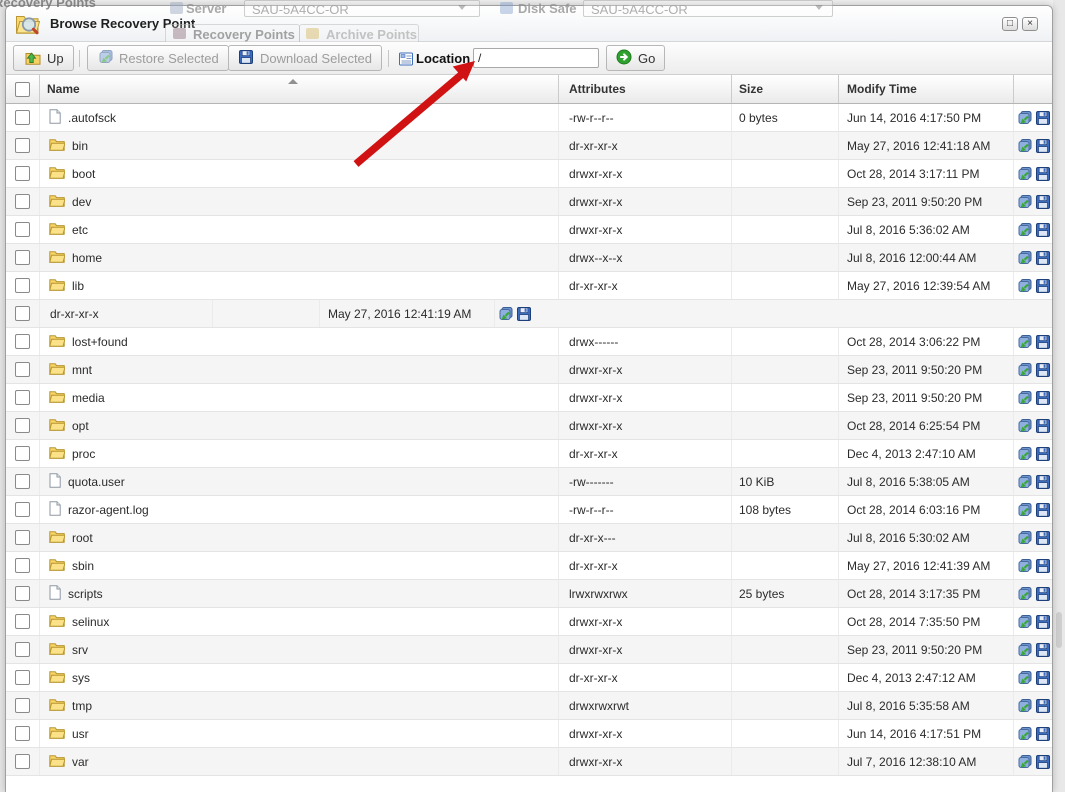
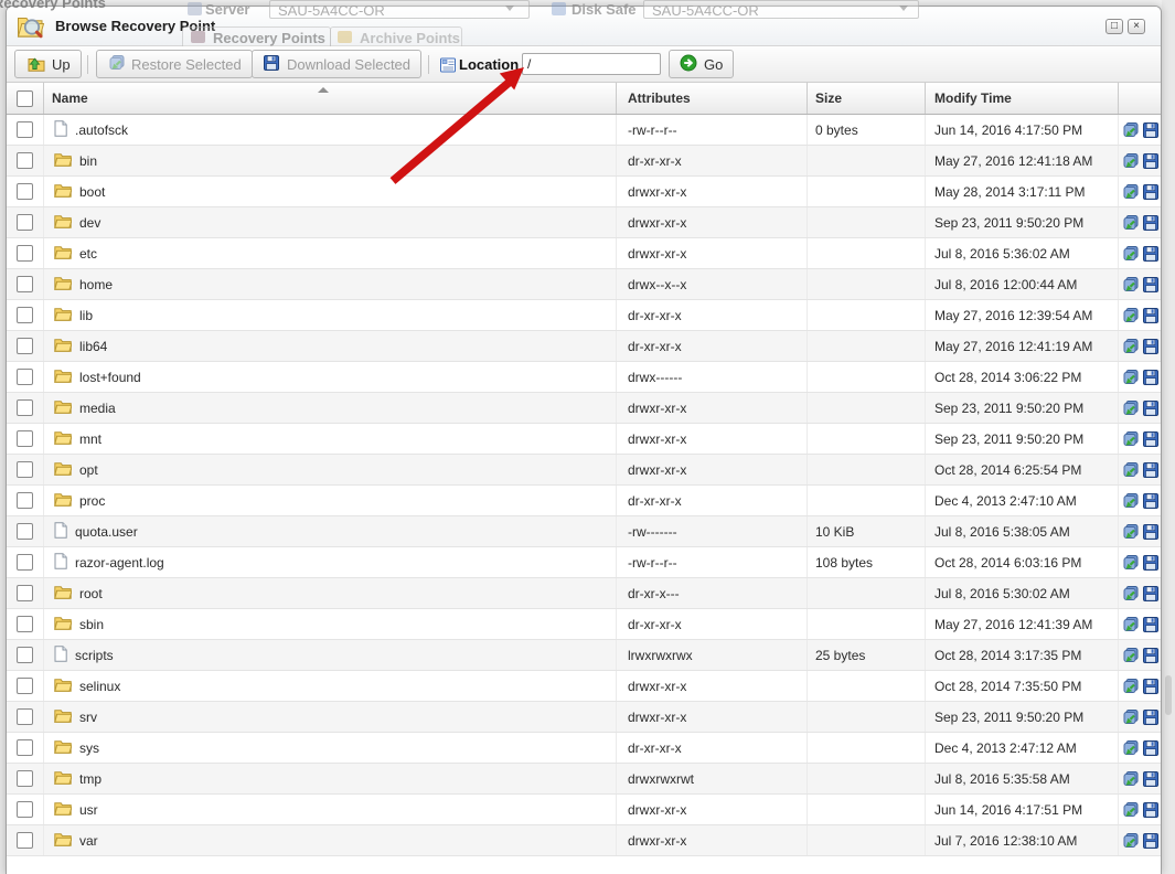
  ecovery Points
  Server
  SAU-5A4CC-OR
  Disk Safe
  SAU-5A4CC-OR
  Recovery Points
  Archive Points
  Browse Recovery Point
  □
  ×
  Up
  Restore Selected
  Download Selected
  Location
  /
  Go
  Name
  Attributes
  Size
  Modify Time
  .autofsck
  -rw-r--r--
  0 bytes
  Jun 14, 2016 4:17:50 PM
  bin
  dr-xr-xr-x
  May 27, 2016 12:41:18 AM
  boot
  drwxr-xr-x
- Oct 28, 2014 3:17:11 PM
+ May 28, 2014 3:17:11 PM
  dev
  drwxr-xr-x
  Sep 23, 2011 9:50:20 PM
  etc
  drwxr-xr-x
  Jul 8, 2016 5:36:02 AM
  home
  drwx--x--x
  Jul 8, 2016 12:00:44 AM
  lib
  dr-xr-xr-x
  May 27, 2016 12:39:54 AM
+ lib64
  dr-xr-xr-x
  May 27, 2016 12:41:19 AM
  lost+found
  drwx------
  Oct 28, 2014 3:06:22 PM
- mnt
+ media
  drwxr-xr-x
  Sep 23, 2011 9:50:20 PM
- media
+ mnt
  drwxr-xr-x
  Sep 23, 2011 9:50:20 PM
  opt
  drwxr-xr-x
  Oct 28, 2014 6:25:54 PM
  proc
  dr-xr-xr-x
  Dec 4, 2013 2:47:10 AM
  quota.user
  -rw-------
  10 KiB
  Jul 8, 2016 5:38:05 AM
  razor-agent.log
  -rw-r--r--
  108 bytes
  Oct 28, 2014 6:03:16 PM
  root
  dr-xr-x---
  Jul 8, 2016 5:30:02 AM
  sbin
  dr-xr-xr-x
  May 27, 2016 12:41:39 AM
  scripts
  lrwxrwxrwx
  25 bytes
  Oct 28, 2014 3:17:35 PM
  selinux
  drwxr-xr-x
  Oct 28, 2014 7:35:50 PM
  srv
  drwxr-xr-x
  Sep 23, 2011 9:50:20 PM
  sys
  dr-xr-xr-x
  Dec 4, 2013 2:47:12 AM
  tmp
  drwxrwxrwt
  Jul 8, 2016 5:35:58 AM
  usr
  drwxr-xr-x
  Jun 14, 2016 4:17:51 PM
  var
  drwxr-xr-x
  Jul 7, 2016 12:38:10 AM
